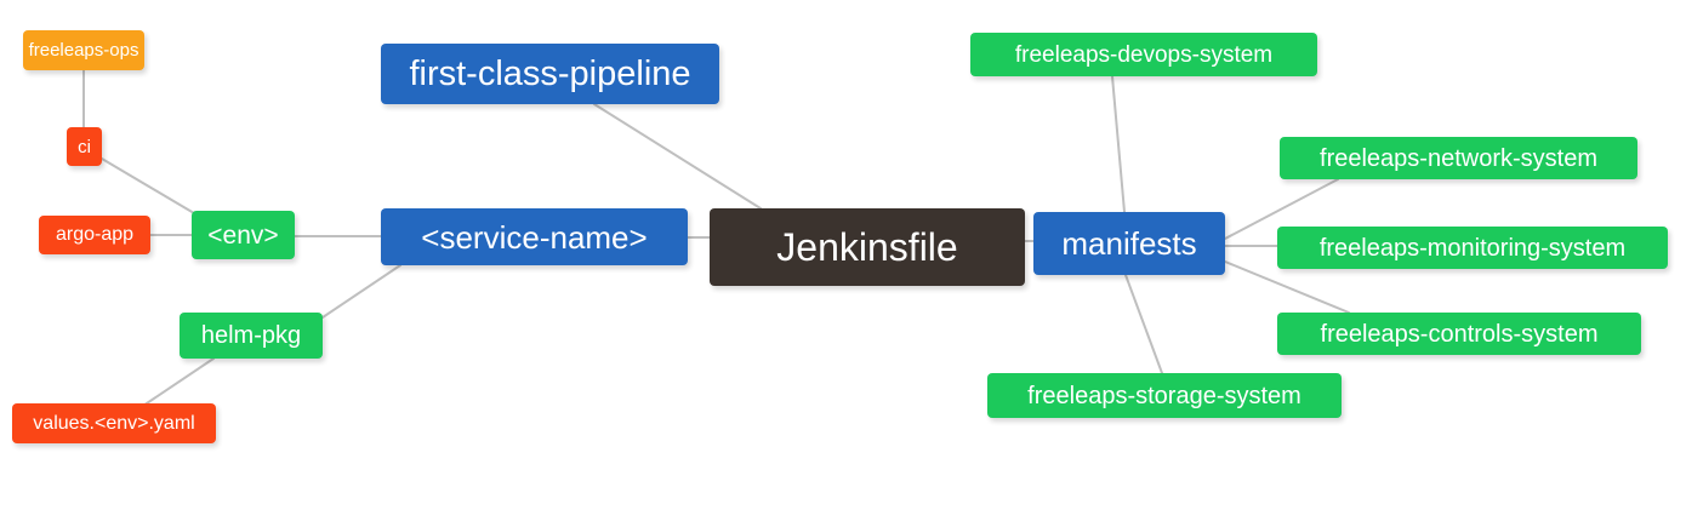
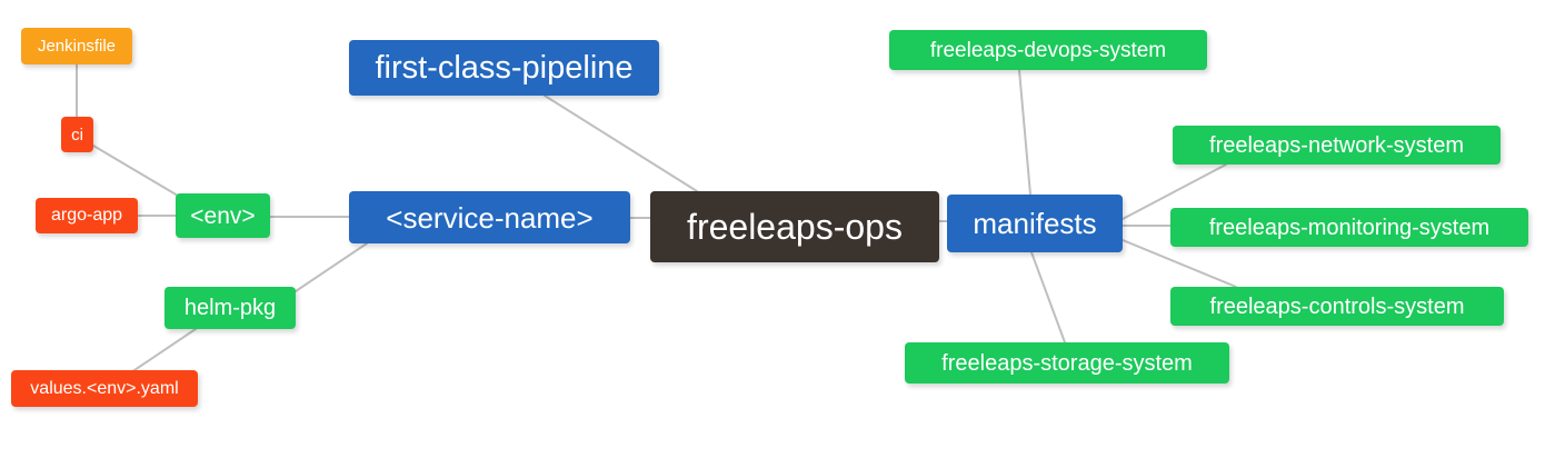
- freeleaps-ops
+ Jenkinsfile
  ci
  argo-app
  <env>
  values.<env>.yaml
  helm-pkg
  first-class-pipeline
  <service-name>
- Jenkinsfile
+ freeleaps-ops
  manifests
  freeleaps-devops-system
  freeleaps-network-system
  freeleaps-monitoring-system
  freeleaps-controls-system
  freeleaps-storage-system
